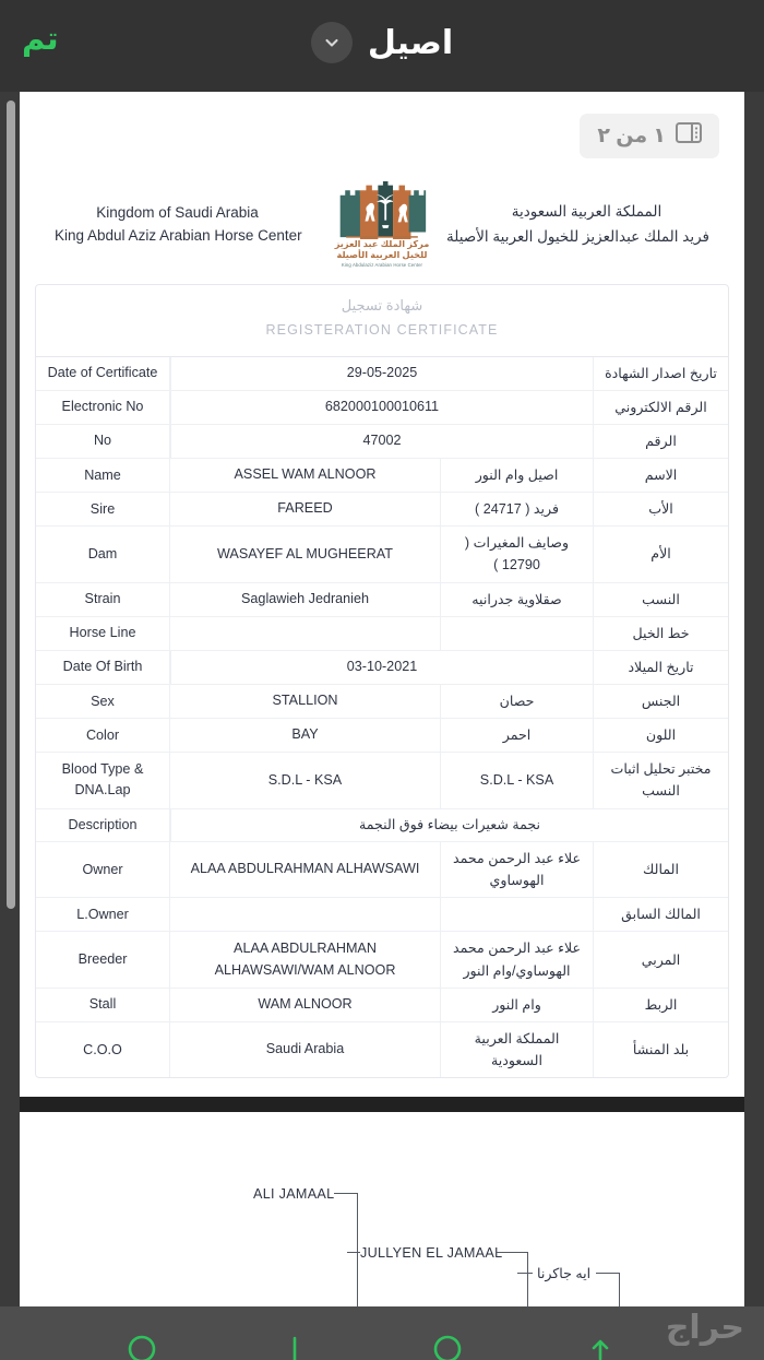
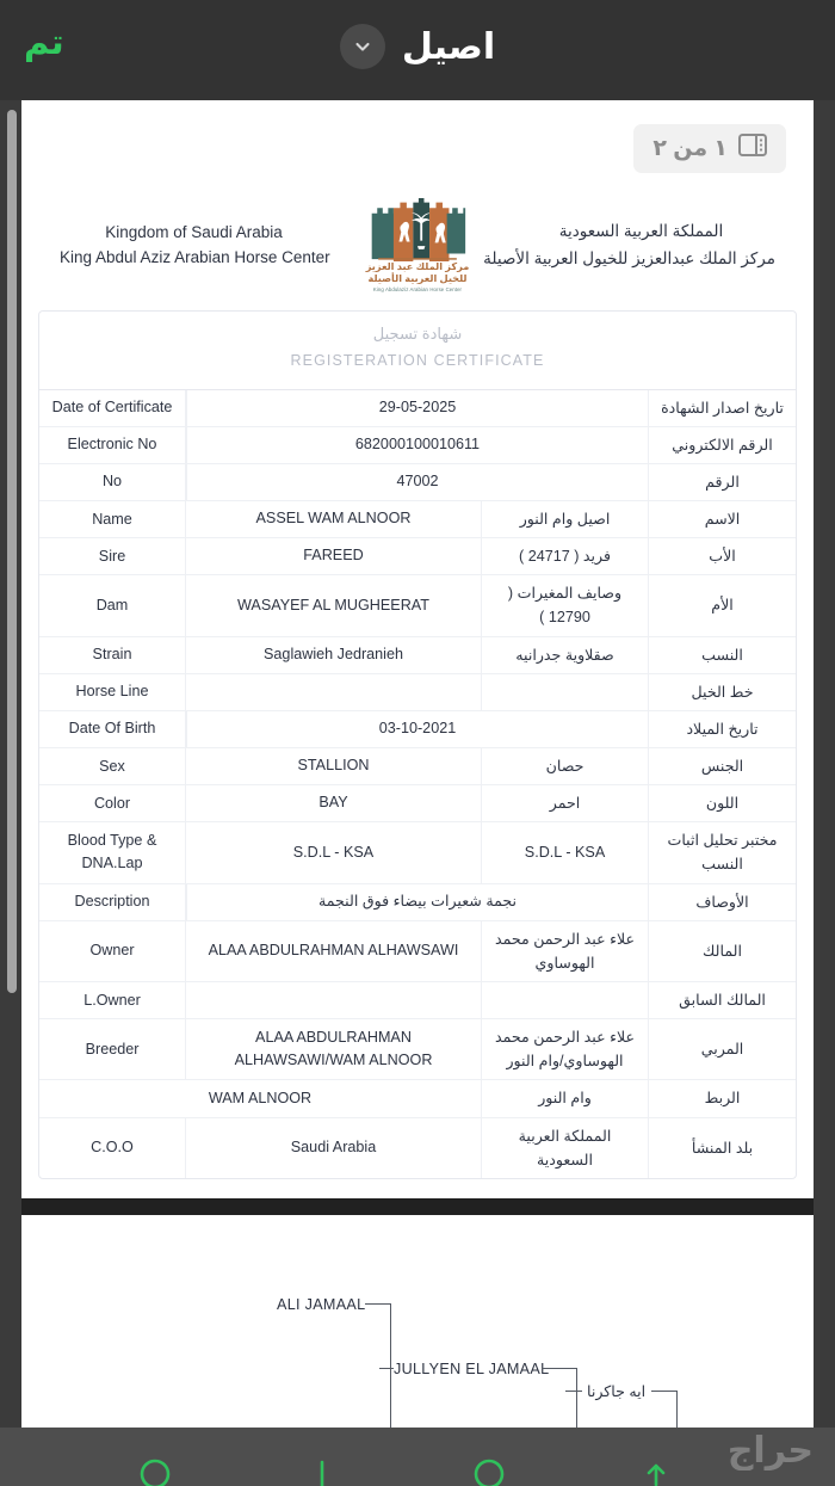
  تم
  اصيل
  ١ من ٢
  Kingdom of Saudi Arabia
  King Abdul Aziz Arabian Horse Center
  مركز الملك عبد العزيز للخيل العربية الأصيلة
  المملكة العربية السعودية
- فريد الملك عبدالعزيز للخيول العربية الأصيلة
+ مركز الملك عبدالعزيز للخيول العربية الأصيلة
  شهادة تسجيل
  REGISTERATION CERTIFICATE
  Date of Certificate
  29-05-2025
  تاريخ اصدار الشهادة
  Electronic No
  682000100010611
  الرقم الالكتروني
  No
  47002
  الرقم
  Name
  ASSEL WAM ALNOOR
  اصيل وام النور
  الاسم
  Sire
  FAREED
  فريد ( 24717 )
  الأب
  Dam
  WASAYEF AL MUGHEERAT
  وصايف المغيرات ( 12790 )
  الأم
  Strain
  Saglawieh Jedranieh
  صقلاوية جدرانيه
  النسب
  Horse Line
  خط الخيل
  Date Of Birth
  03-10-2021
  تاريخ الميلاد
  Sex
  STALLION
  حصان
  الجنس
  Color
  BAY
  احمر
  اللون
  Blood Type & DNA.Lap
  S.D.L - KSA
  S.D.L - KSA
  مختبر تحليل اثبات النسب
  Description
  نجمة شعيرات بيضاء فوق النجمة
+ الأوصاف
  Owner
  ALAA ABDULRAHMAN ALHAWSAWI
  علاء عبد الرحمن محمد الهوساوي
  المالك
  L.Owner
  المالك السابق
  Breeder
  ALAA ABDULRAHMAN ALHAWSAWI/WAM ALNOOR
  علاء عبد الرحمن محمد الهوساوي/وام النور
  المربي
- Stall
  WAM ALNOOR
  وام النور
  الربط
  C.O.O
  Saudi Arabia
  المملكة العربية السعودية
  بلد المنشأ
  ALI JAMAAL
  JULLYEN EL JAMAA
  ايه جاكرنا
  حراج
